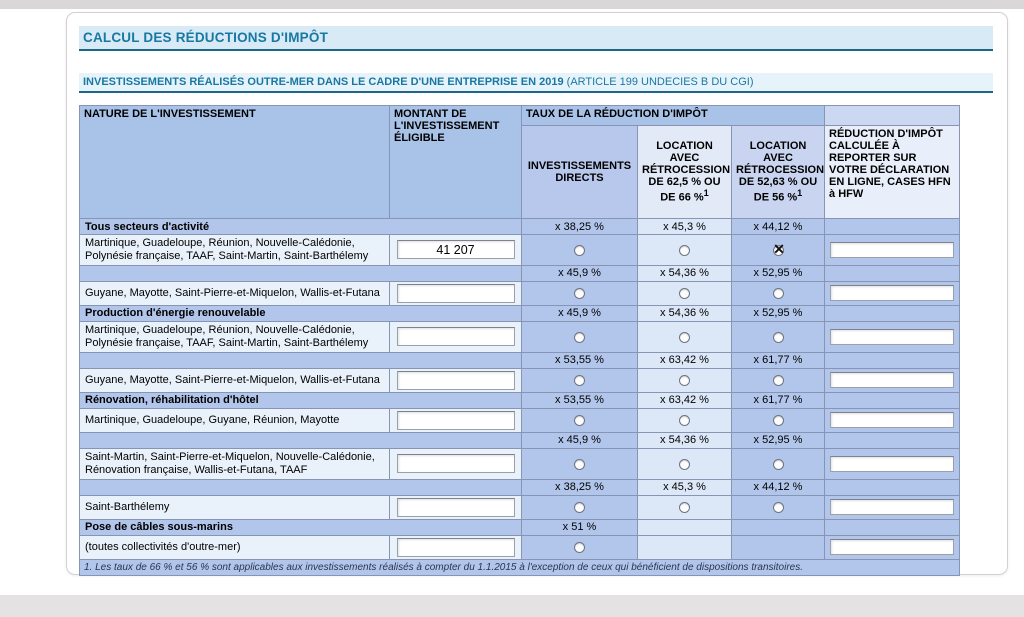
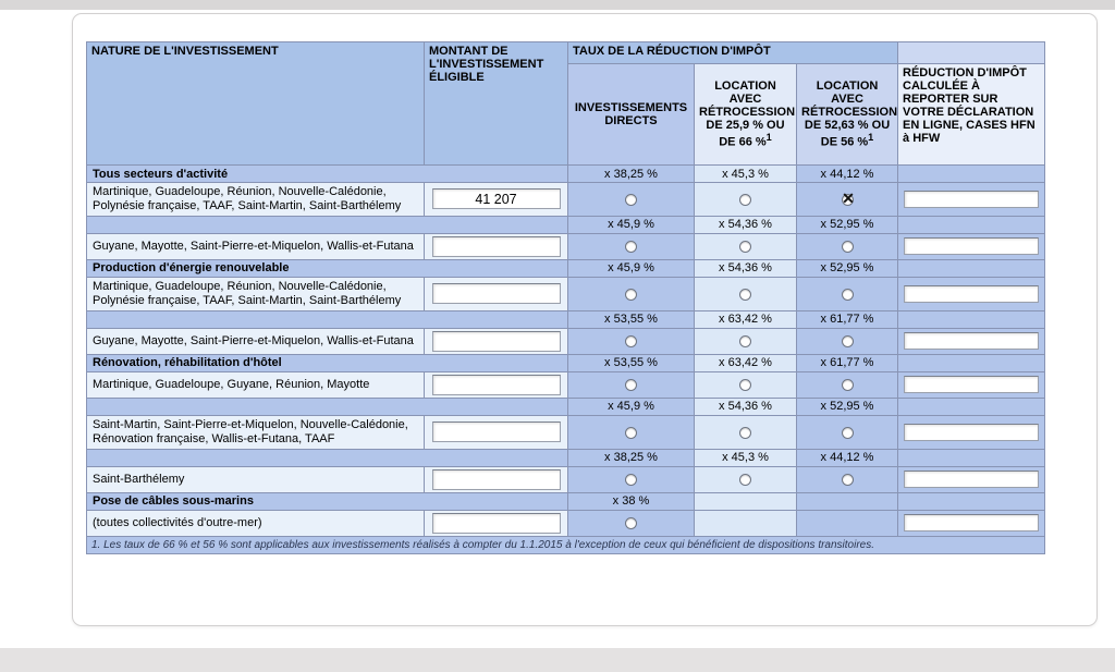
- CALCUL DES RÉDUCTIONS D'IMPÔT
- INVESTISSEMENTS RÉALISÉS OUTRE-MER DANS LE CADRE D'UNE ENTREPRISE EN 2019 (ARTICLE 199 UNDECIES B DU CGI)
  NATURE DE L'INVESTISSEMENT	MONTANT DE L'INVESTISSEMENT ÉLIGIBLE	TAUX DE LA RÉDUCTION D'IMPÔT
- INVESTISSEMENTS DIRECTS	LOCATION AVEC RÉTROCESSION DE 62,5 % OU DE 66 %1	LOCATION AVEC RÉTROCESSION DE 52,63 % OU DE 56 %1	RÉDUCTION D'IMPÔT CALCULÉE À REPORTER SUR VOTRE DÉCLARATION EN LIGNE, CASES HFN à HFW
+ INVESTISSEMENTS DIRECTS	LOCATION AVEC RÉTROCESSION DE 25,9 % OU DE 66 %1	LOCATION AVEC RÉTROCESSION DE 52,63 % OU DE 56 %1	RÉDUCTION D'IMPÔT CALCULÉE À REPORTER SUR VOTRE DÉCLARATION EN LIGNE, CASES HFN à HFW
  Tous secteurs d'activité	x 38,25 %	x 45,3 %	x 44,12 %
  Martinique, Guadeloupe, Réunion, Nouvelle-Calédonie, Polynésie française, TAAF, Saint-Martin, Saint-Barthélemy	41 207
  	x 45,9 %	x 54,36 %	x 52,95 %
  Guyane, Mayotte, Saint-Pierre-et-Miquelon, Wallis-et-Futana
  Production d'énergie renouvelable	x 45,9 %	x 54,36 %	x 52,95 %
  Martinique, Guadeloupe, Réunion, Nouvelle-Calédonie, Polynésie française, TAAF, Saint-Martin, Saint-Barthélemy
  	x 53,55 %	x 63,42 %	x 61,77 %
  Guyane, Mayotte, Saint-Pierre-et-Miquelon, Wallis-et-Futana
  Rénovation, réhabilitation d'hôtel	x 53,55 %	x 63,42 %	x 61,77 %
  Martinique, Guadeloupe, Guyane, Réunion, Mayotte
  	x 45,9 %	x 54,36 %	x 52,95 %
  Saint-Martin, Saint-Pierre-et-Miquelon, Nouvelle-Calédonie, Rénovation française, Wallis-et-Futana, TAAF
  	x 38,25 %	x 45,3 %	x 44,12 %
  Saint-Barthélemy
- Pose de câbles sous-marins	x 51 %
+ Pose de câbles sous-marins	x 38 %
  (toutes collectivités d'outre-mer)
  1. Les taux de 66 % et 56 % sont applicables aux investissements réalisés à compter du 1.1.2015 à l'exception de ceux qui bénéficient de dispositions transitoires.
